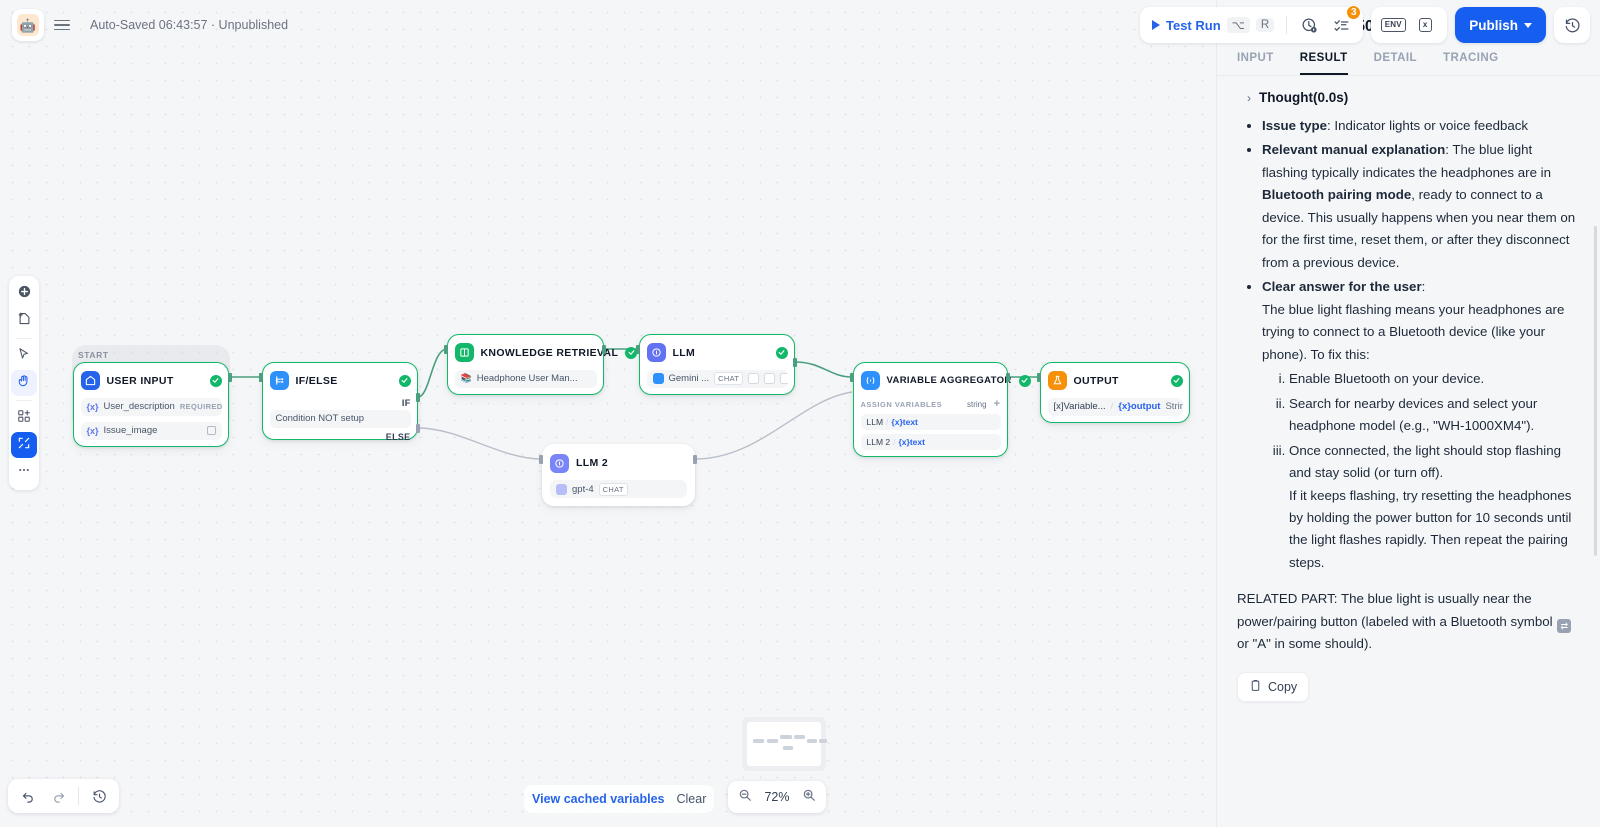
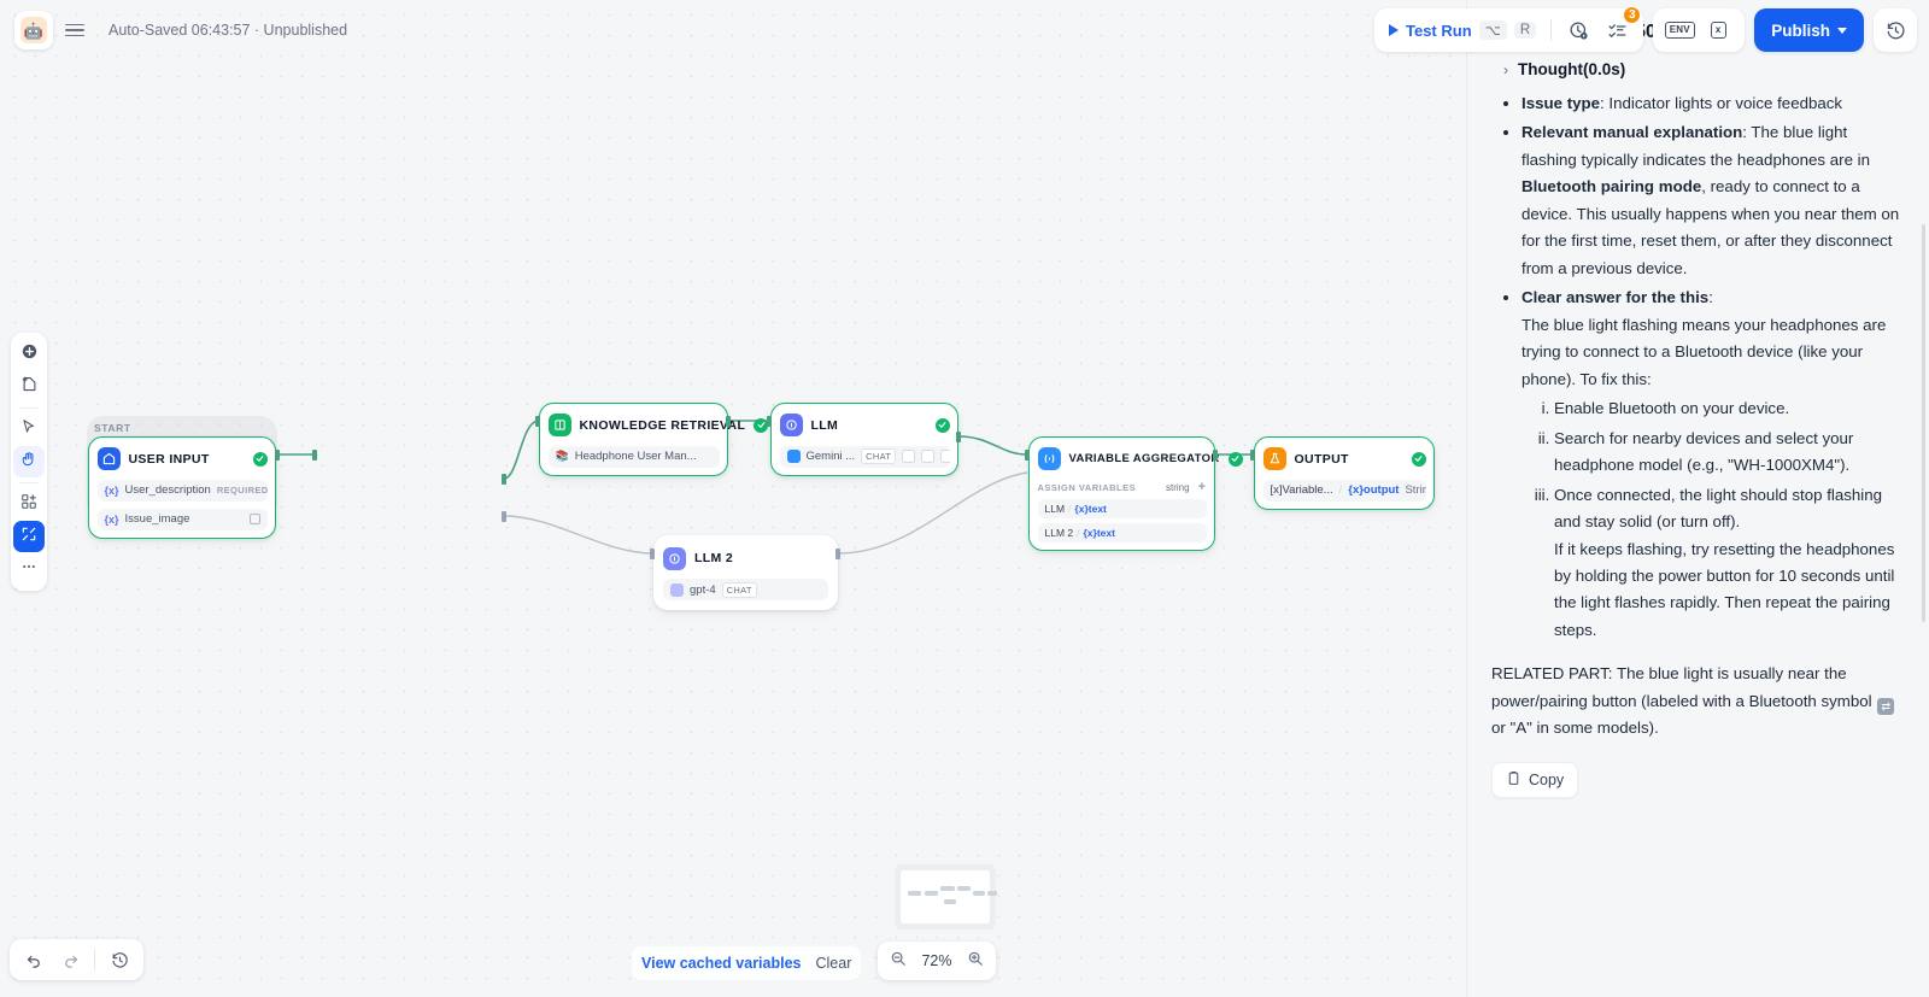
  START
  USER INPUT
  {x}
  User_description
  REQUIRED
  {x}
  Issue_image
- IF/ELSE
- IF
- Condition NOT setup
- ELSE
  KNOWLEDGE RETRIEVAL
  📚
  Headphone User Man...
  LLM
  Gemini ...
  CHAT
  LLM 2
  gpt-4
  CHAT
  VARIABLE AGGREGATO
  ASSIGN VARIABLES
  string
  +
  LLM
  /
  {x}text
  LLM 2
  /
  {x}text
  OUTPUT
  [x]Variable...
  /
  {x}output
  Strin
  72%
  View cached variables
  Clear
  🤖
  Auto-Saved 06:43:57 · Unpublished
  Test Run
  ⌥
  R
  3
  ENV
  x
  Publish
- INPUT
- RESULT
- DETAIL
- TRACING
  ›
  Thought(0.0s)
  Issue type: Indicator lights or voice feedback
  Relevant manual explanation: The blue light flashing typically indicates the headphones are in Bluetooth pairing mode, ready to connect to a device. This usually happens when you near them on for the first time, reset them, or after they disconnect from a previous device.
- Clear answer for the user:
+ Clear answer for the this:
  The blue light flashing means your headphones are trying to connect to a Bluetooth device (like your phone). To fix this:
  Enable Bluetooth on your device.
  Search for nearby devices and select your headphone model (e.g., "WH-1000XM4").
  Once connected, the light should stop flashing and stay solid (or turn off).
  If it keeps flashing, try resetting the headphones by holding the power button for 10 seconds until the light flashes rapidly. Then repeat the pairing steps.
- RELATED PART: The blue light is usually near the power/pairing button (labeled with a Bluetooth symbol ⇄ or "A" in some should).
+ RELATED PART: The blue light is usually near the power/pairing button (labeled with a Bluetooth symbol ⇄ or "A" in some models).
  Copy
